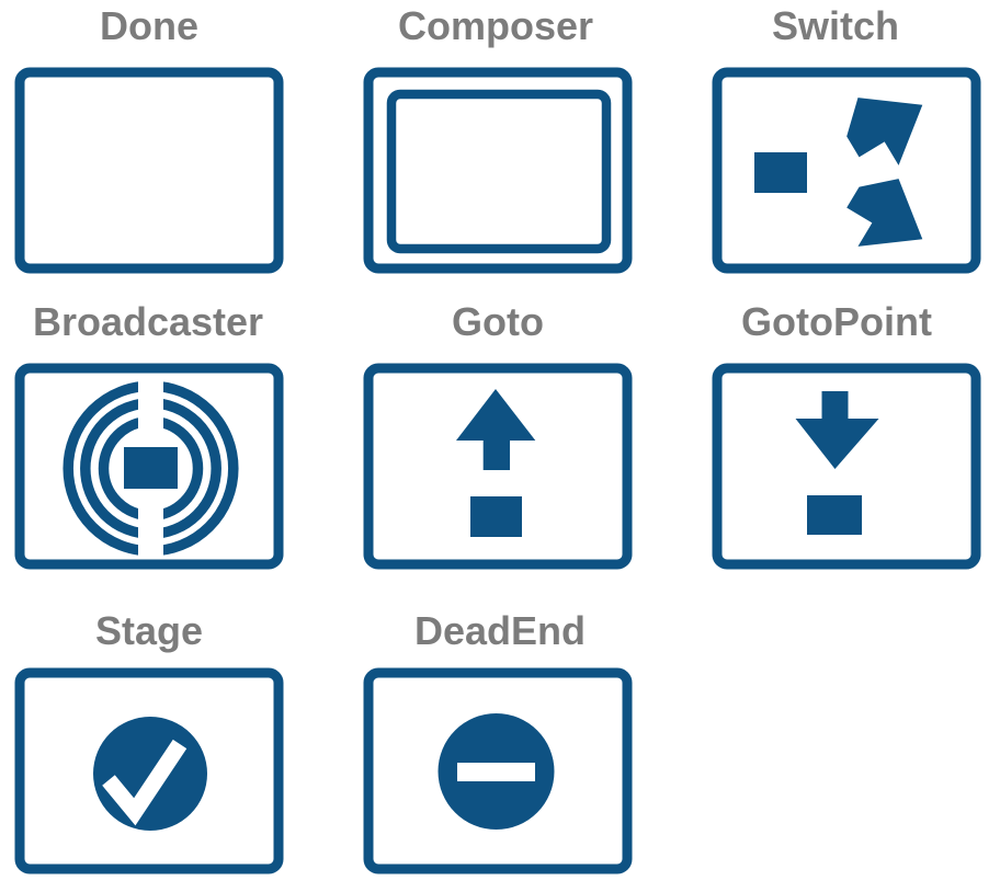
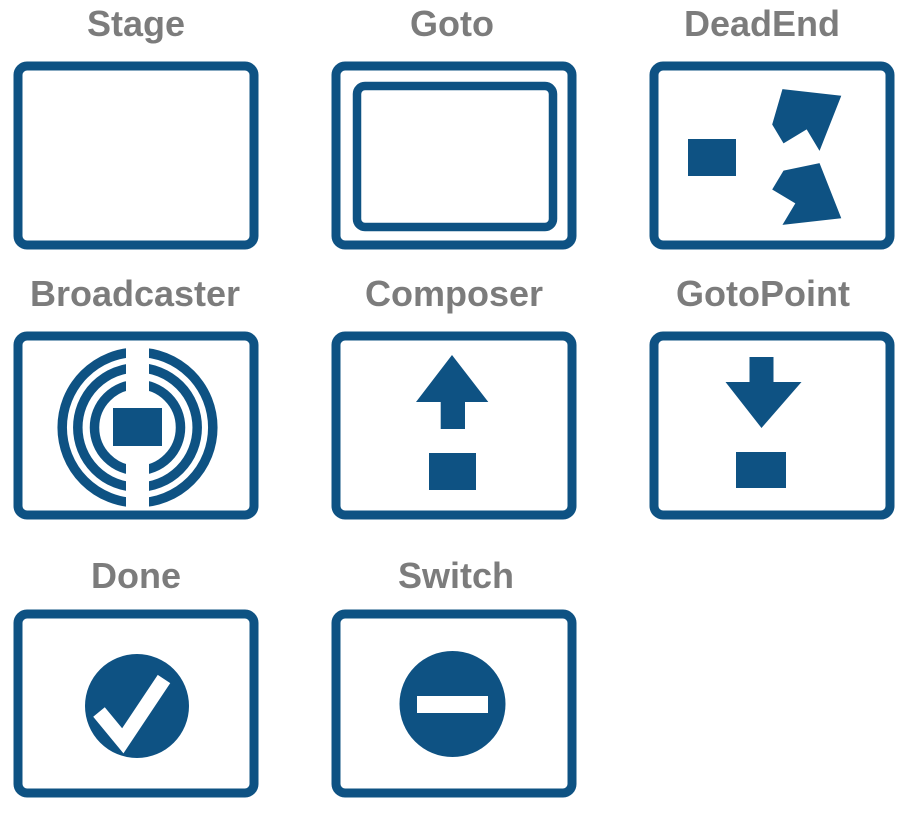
- Done
+ Stage
- Composer
+ Goto
- Switch
+ DeadEnd
  Broadcaster
- Goto
+ Composer
  GotoPoint
- Stage
+ Done
- DeadEnd
+ Switch
